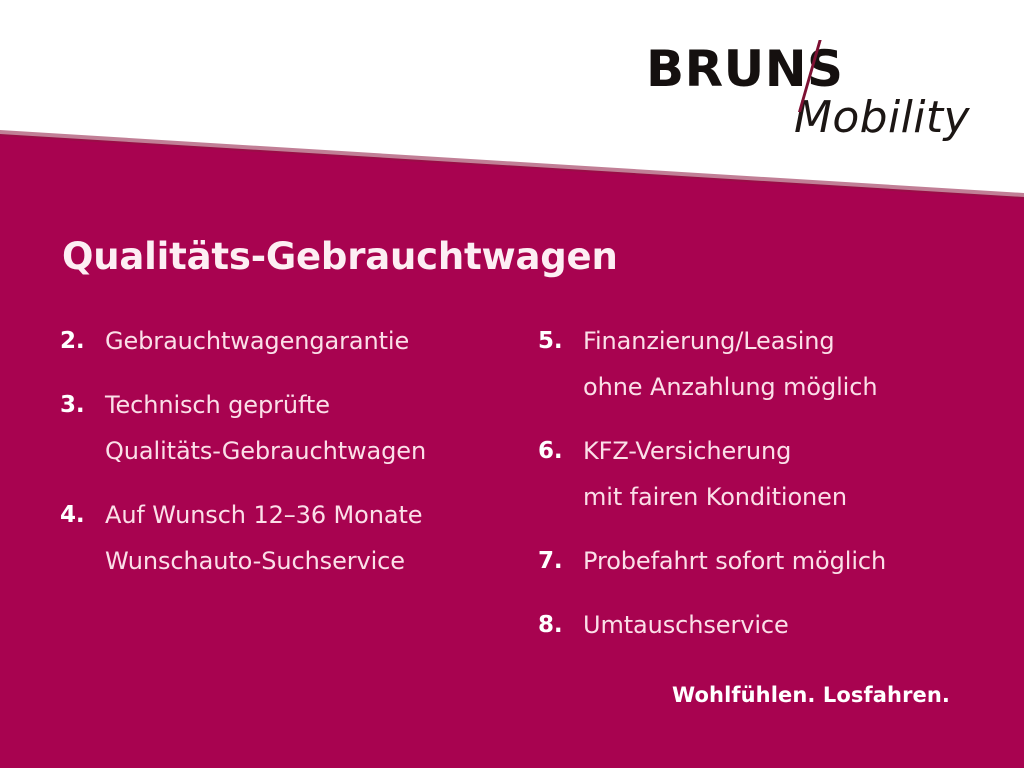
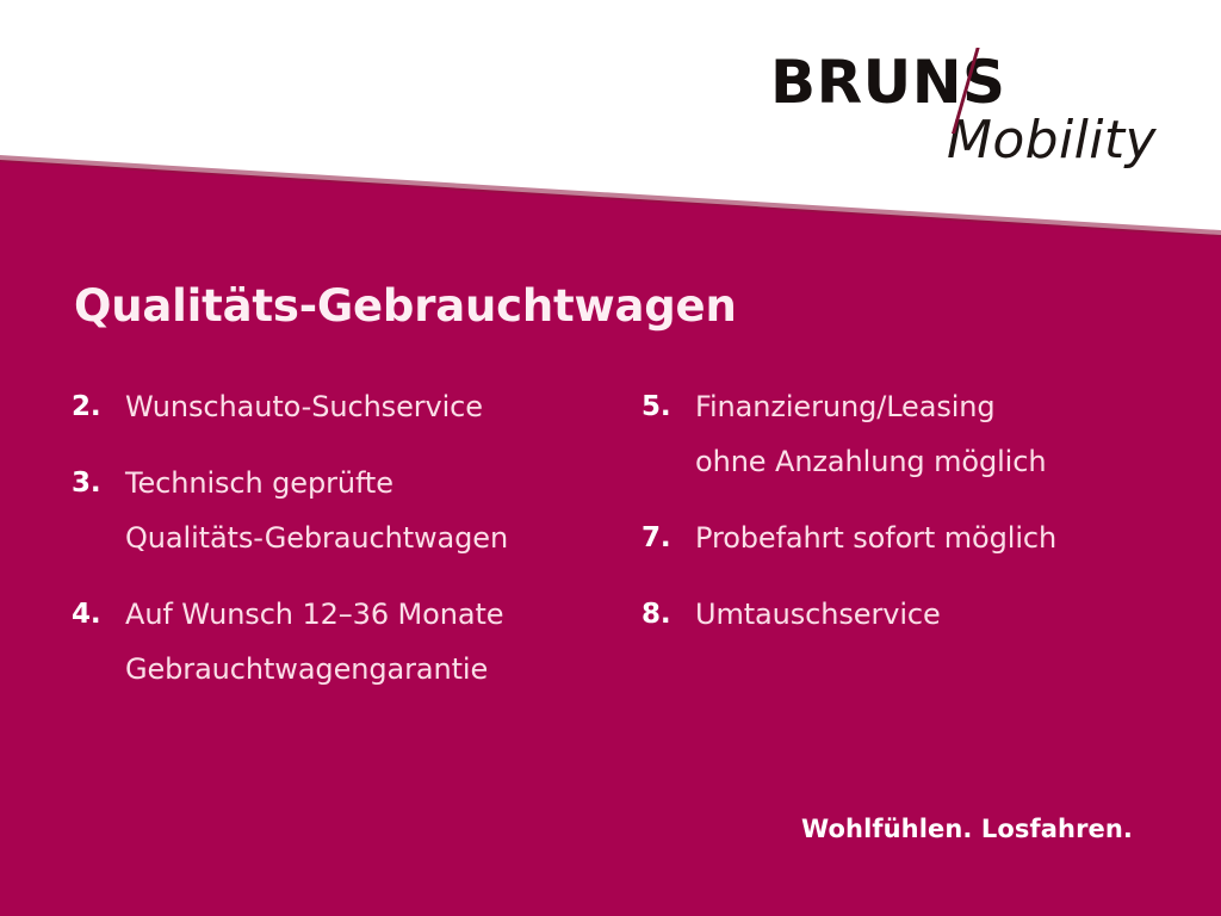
  BRUNS
  Mobility
  Qualitäts-Gebrauchtwagen
  2.
- Gebrauchtwagengarantie
+ Wunschauto-Suchservice
  3.
  Technisch geprüfte
  Qualitäts-Gebrauchtwagen
  4.
  Auf Wunsch 12–36 Monate
- Wunschauto-Suchservice
+ Gebrauchtwagengarantie
  5.
  Finanzierung/Leasing
  ohne Anzahlung möglich
- 6.
- KFZ-Versicherung
- mit fairen Konditionen
  7.
  Probefahrt sofort möglich
  8.
  Umtauschservice
  Wohlfühlen. Losfahren.
